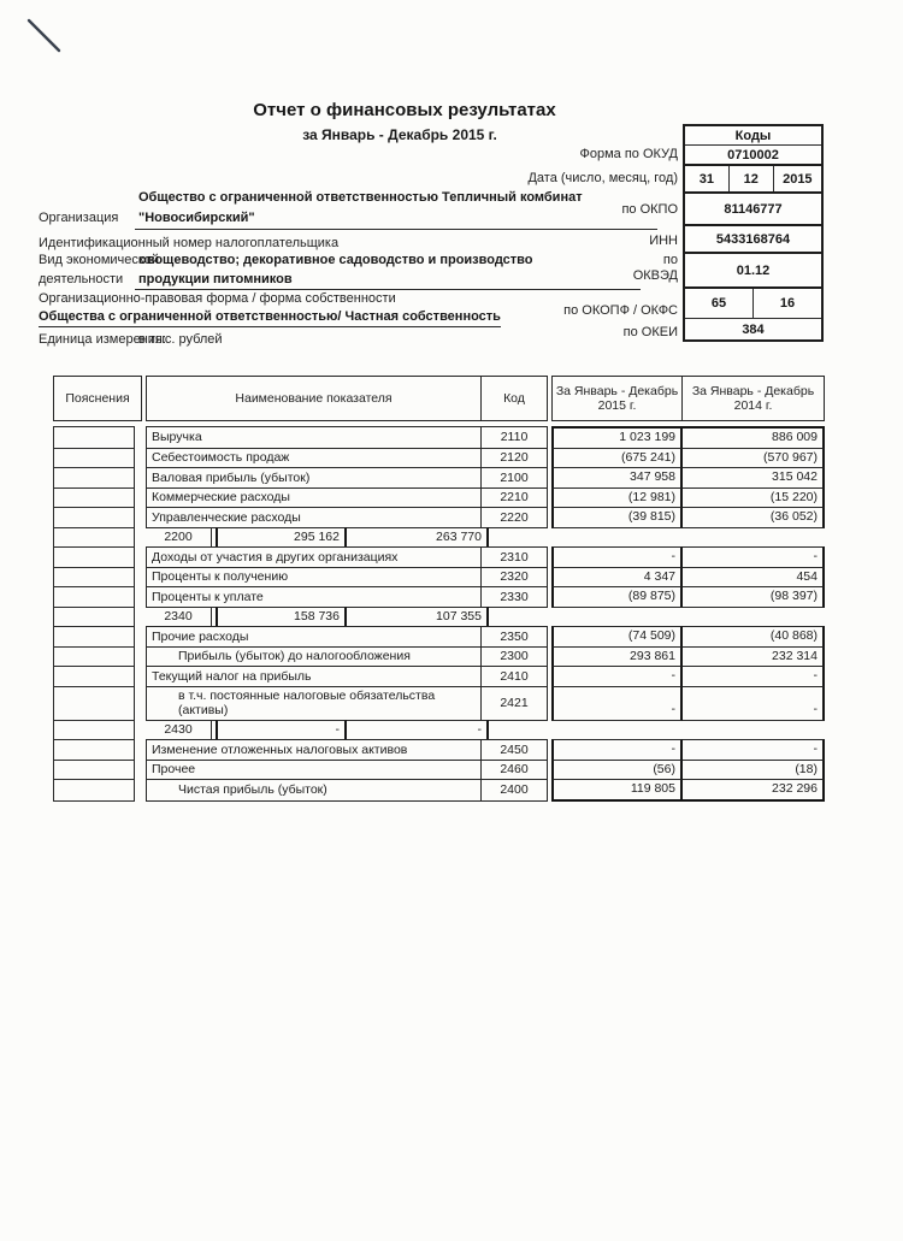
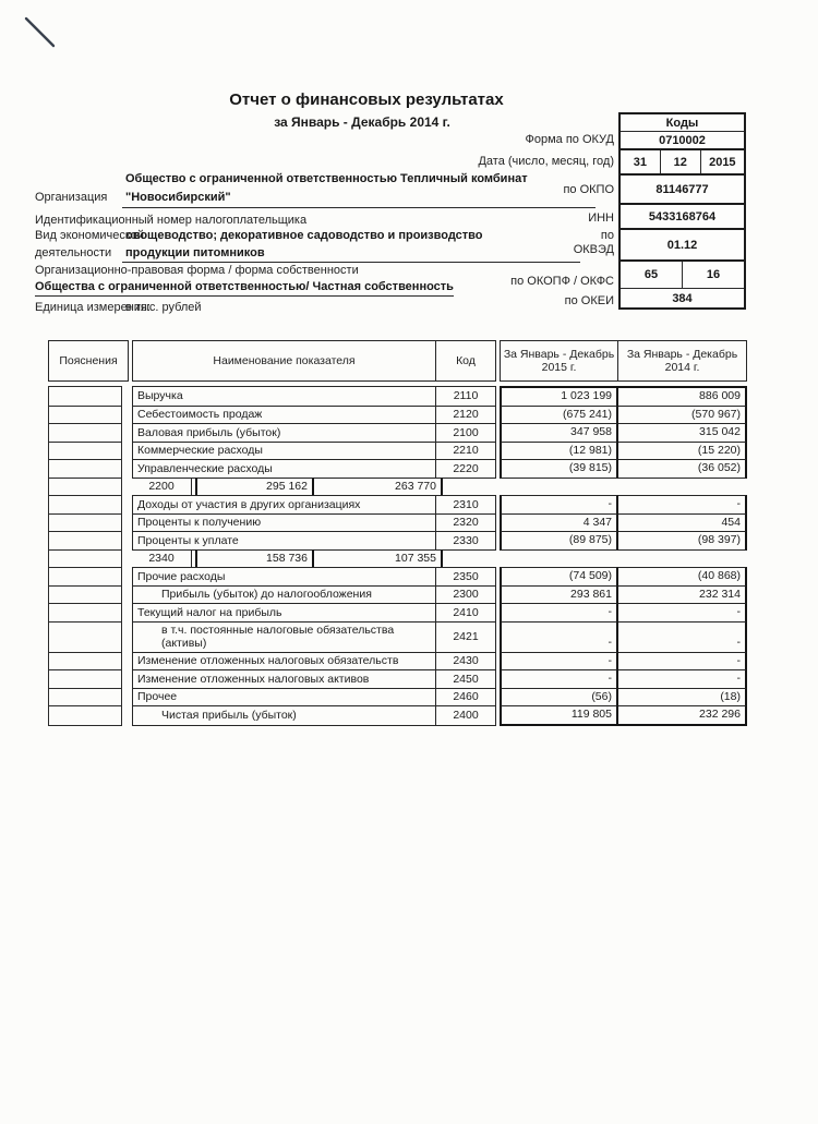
  Отчет о финансовых результатах
- за Январь - Декабрь 2015 г.
+ за Январь - Декабрь 2014 г.
  Форма по ОКУД
  Дата (число, месяц, год)
  по ОКПО
  ИНН
  по
  ОКВЭД
  по ОКОПФ / ОКФС
  по ОКЕИ
  Общество с ограниченной ответственностью Тепличный комбинат
  Организация
  "Новосибирский"
  Идентификационный номер налогоплательщика
  Вид экономической
  деятельности
  овощеводство; декоративное садоводство и производство
  продукции питомников
  Организационно-правовая форма / форма собственности
  Общества с ограниченной ответственностью/ Частная собственность
  Единица измерения:
  в тыс. рублей
  Коды
  0710002
  31
  12
  2015
  81146777
  5433168764
  01.12
  65
  16
  384
  Пояснения
  Наименование показателя
  Код
  За Январь - Декабрь 2015 г.
  За Январь - Декабрь 2014 г.
  Выручка
  2110
  1 023 199
  886 009
  Себестоимость продаж
  2120
  (675 241)
  (570 967)
  Валовая прибыль (убыток)
  2100
  347 958
  315 042
  Коммерческие расходы
  2210
  (12 981)
  (15 220)
  Управленческие расходы
  2220
  (39 815)
  (36 052)
  2200
  295 162
  263 770
  Доходы от участия в других организациях
  2310
  -
  -
  Проценты к получению
  2320
  4 347
  454
  Проценты к уплате
  2330
  (89 875)
  (98 397)
  2340
  158 736
  107 355
  Прочие расходы
  2350
  (74 509)
  (40 868)
  Прибыль (убыток) до налогообложения
  2300
  293 861
  232 314
  Текущий налог на прибыль
  2410
  -
  -
  в т.ч. постоянные налоговые обязательства (активы)
  2421
  -
  -
+ Изменение отложенных налоговых обязательств
  2430
  -
  -
  Изменение отложенных налоговых активов
  2450
  -
  -
  Прочее
  2460
  (56)
  (18)
  Чистая прибыль (убыток)
  2400
  119 805
  232 296
